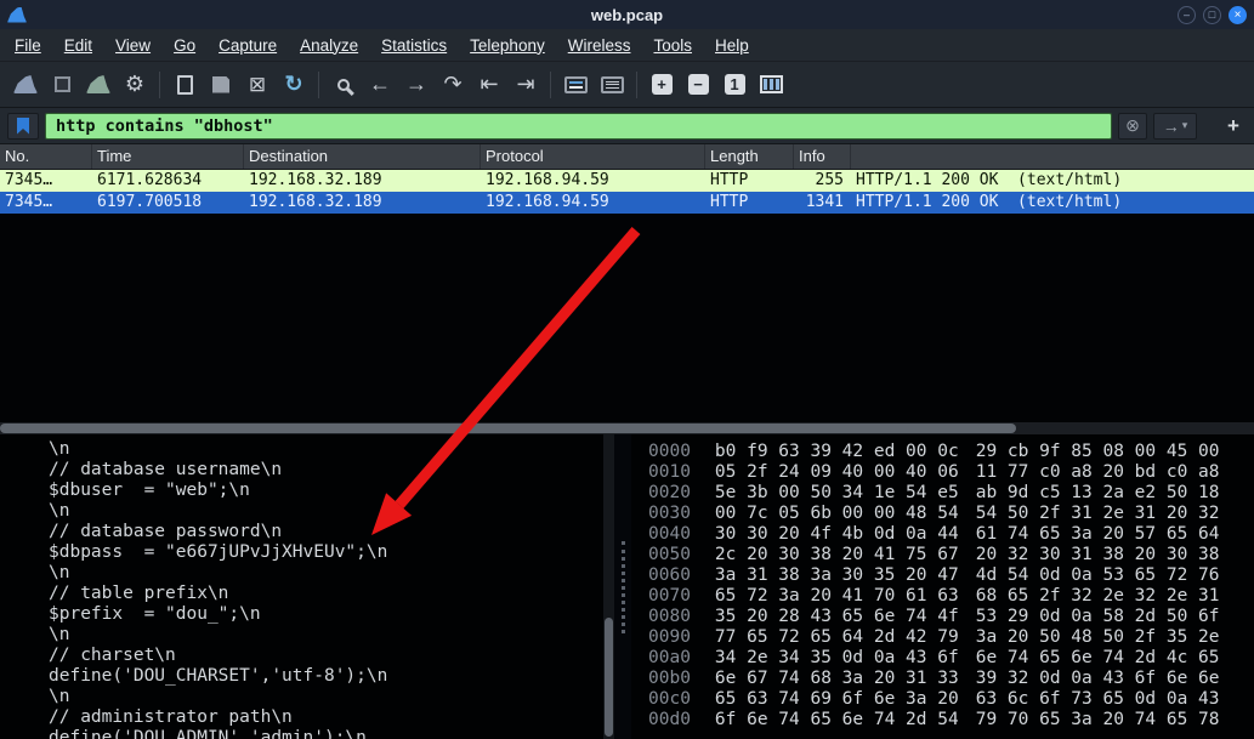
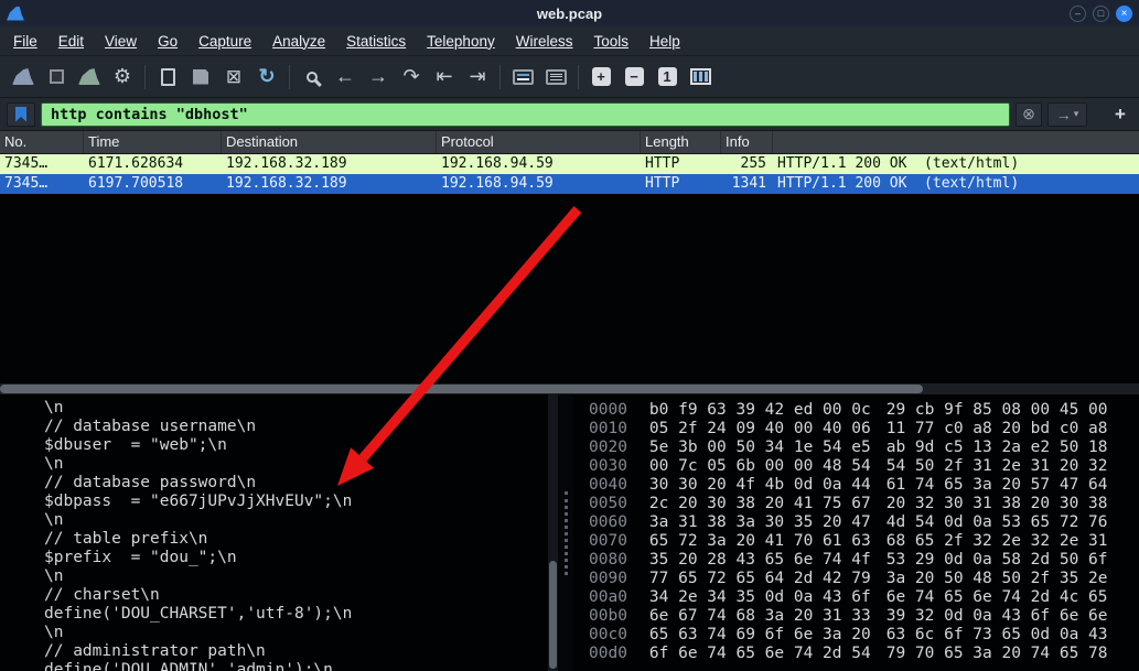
  web.pcap
  –
  □
  ×
  File
  Edit
  View
  Go
  Capture
  Analyze
  Statistics
  Telephony
  Wireless
  Tools
  Help
  ⚙
  ⊠
  ↻
  ←
  →
  ↷
  ⇤
  ⇥
  +
  −
  1
  http contains "dbhost"
  ⊗
  →
  ▾
  +
  No.
  Time
  Destination
  Protocol
  Length
  Info
  7345…
  6171.628634
  192.168.32.189
  192.168.94.59
  HTTP
  255
  HTTP/1.1 200 OK (text/html)
  7345…
  6197.700518
  192.168.32.189
  192.168.94.59
  HTTP
  1341
  HTTP/1.1 200 OK (text/html)
  \n
  // database username\n
  $dbuser = "web";\n
  \n
  // database password\n
  $dbpass = "e667jUPvJjXHvEUv";\n
  \n
  // table prefix\n
  $prefix = "dou_";\n
  \n
  // charset\n
  define('DOU_CHARSET','utf-8');\n
  \n
  // administrator path\n
  define('DOU_ADMIN','admin');\n
  0000 b0 f9 63 39 42 ed 00 0c 29 cb 9f 85 08 00 45 00
  0010 05 2f 24 09 40 00 40 06 11 77 c0 a8 20 bd c0 a8
  0020 5e 3b 00 50 34 1e 54 e5 ab 9d c5 13 2a e2 50 18
  0030 00 7c 05 6b 00 00 48 54 54 50 2f 31 2e 31 20 32
- 0040 30 30 20 4f 4b 0d 0a 44 61 74 65 3a 20 57 65 64
+ 0040 30 30 20 4f 4b 0d 0a 44 61 74 65 3a 20 57 47 64
  0050 2c 20 30 38 20 41 75 67 20 32 30 31 38 20 30 38
  0060 3a 31 38 3a 30 35 20 47 4d 54 0d 0a 53 65 72 76
  0070 65 72 3a 20 41 70 61 63 68 65 2f 32 2e 32 2e 31
  0080 35 20 28 43 65 6e 74 4f 53 29 0d 0a 58 2d 50 6f
  0090 77 65 72 65 64 2d 42 79 3a 20 50 48 50 2f 35 2e
  00a0 34 2e 34 35 0d 0a 43 6f 6e 74 65 6e 74 2d 4c 65
  00b0 6e 67 74 68 3a 20 31 33 39 32 0d 0a 43 6f 6e 6e
  00c0 65 63 74 69 6f 6e 3a 20 63 6c 6f 73 65 0d 0a 43
  00d0 6f 6e 74 65 6e 74 2d 54 79 70 65 3a 20 74 65 78
